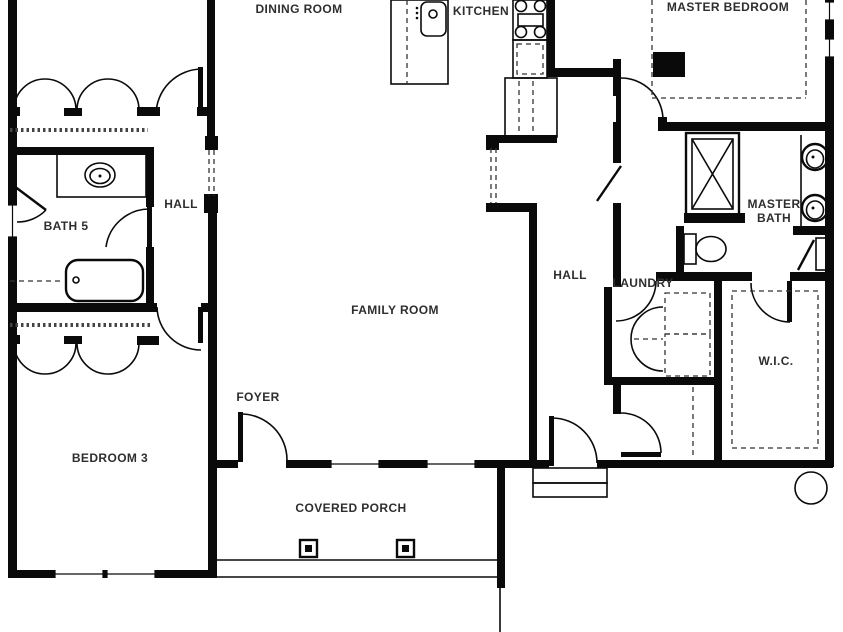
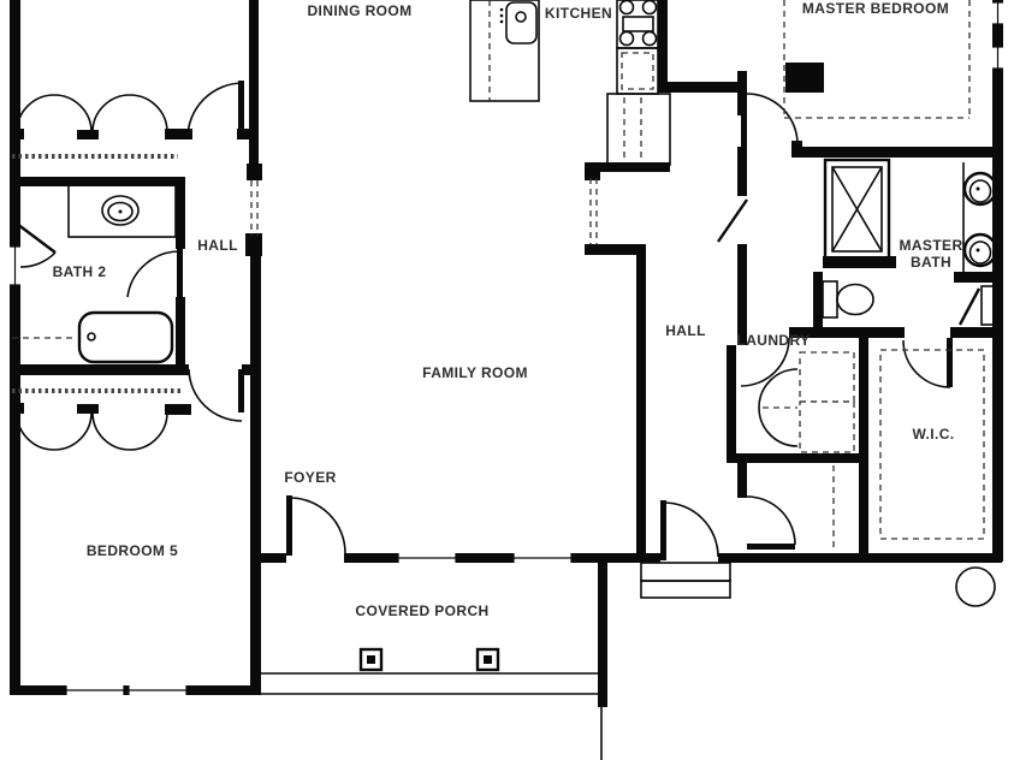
  DINING ROOM
  KITCHEN
  MASTER BEDROOM
  HALL
- BATH 5
+ BATH 2
  FAMILY ROOM
  HALL
  LAUNDRY
  MASTER
  BATH
  W.I.C.
  FOYER
- BEDROOM 3
+ BEDROOM 5
  COVERED PORCH
